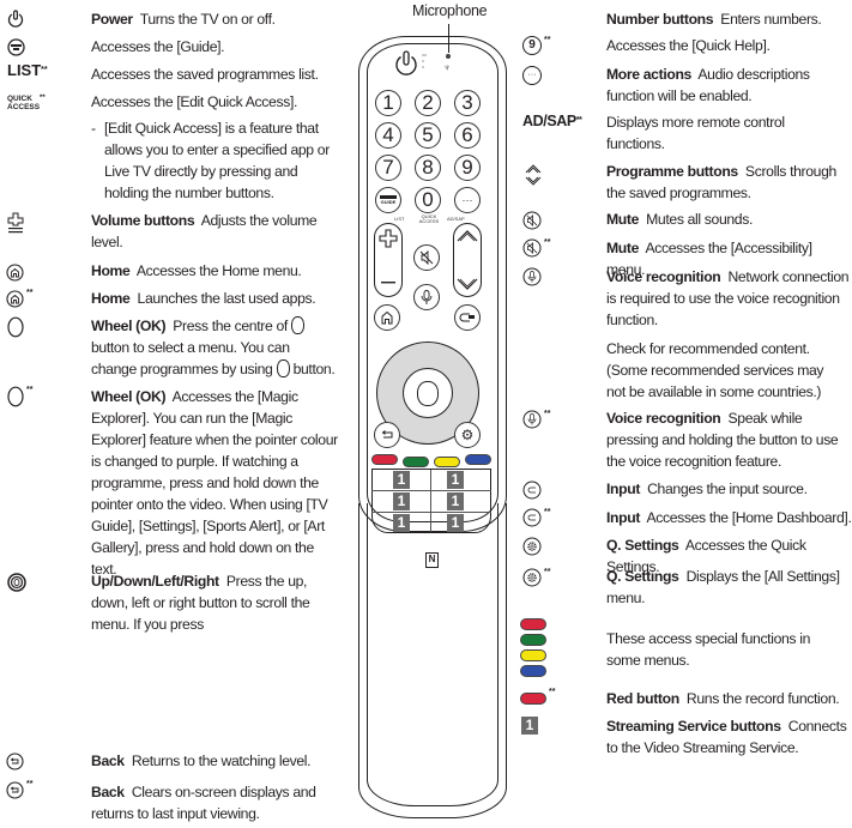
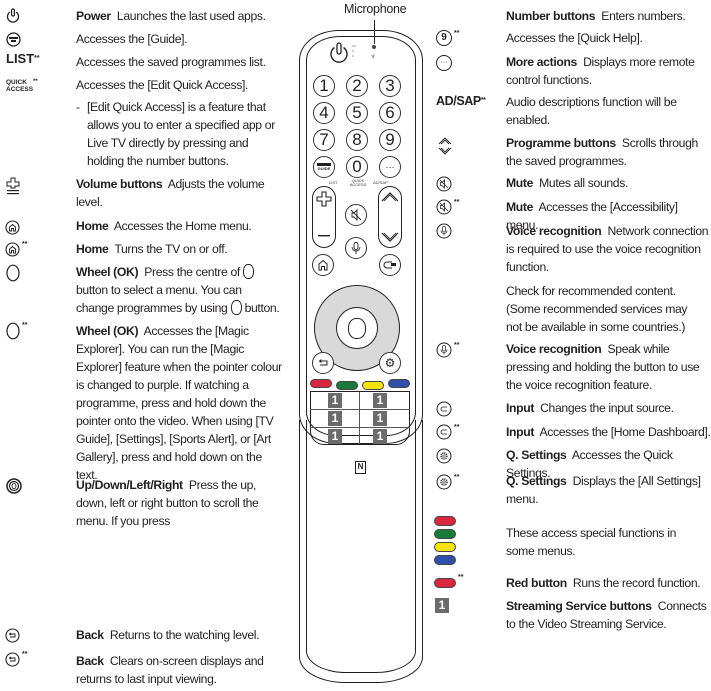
- Power Turns the TV on or off.
+ Power Launches the last used apps.
  Accesses the [Guide].
  Accesses the saved programmes list.
  Accesses the [Edit Quick Access].
  -
  [Edit Quick Access] is a feature that allows you to enter a specified app or Live TV directly by pressing and holding the number buttons.
  Volume buttons Adjusts the volume level.
  Home Accesses the Home menu.
- Home Launches the last used apps.
+ Home Turns the TV on or off.
  Wheel (OK) Press the centre of button to select a menu. You can change programmes by using button.
  Wheel (OK) Accesses the [Magic Explorer]. You can run the [Magic Explorer] feature when the pointer colour is changed to purple. If watching a programme, press and hold down the pointer onto the video. When using [TV Guide], [Settings], [Sports Alert], or [Art Gallery], press and hold down on the text.
  Up/Down/Left/Right Press the up, down, left or right button to scroll the menu. If you press
  Back Returns to the watching level.
  Back Clears on-screen displays and returns to last input viewing.
  Microphone
  ♆
  1
  2
  3
  4
  5
  6
  7
  8
  9
  0
  ···
  ⚙
  1
  1
  1
  1
  1
  1
  N
  Number buttons Enters numbers.
  9
  Accesses the [Quick Help].
- More actions Audio descriptions function will be enabled.
+ More actions Displays more remote control functions.
  AD/SAP
- Displays more remote control functions.
+ Audio descriptions function will be enabled.
  Programme buttons Scrolls through the saved programmes.
  Mute Mutes all sounds.
  Mute Accesses the [Accessibility] menu.
  Voice recognition Network connection is required to use the voice recognition function.
  Check for recommended content. (Some recommended services may not be available in some countries.)
  Voice recognition Speak while pressing and holding the button to use the voice recognition feature.
  Input Changes the input source.
  Input Accesses the [Home Dashboard].
  Q. Settings Accesses the Quick Settings.
  Q. Settings Displays the [All Settings] menu.
  These access special functions in some menus.
  Red button Runs the record function.
  1
  Streaming Service buttons Connects to the Video Streaming Service.
